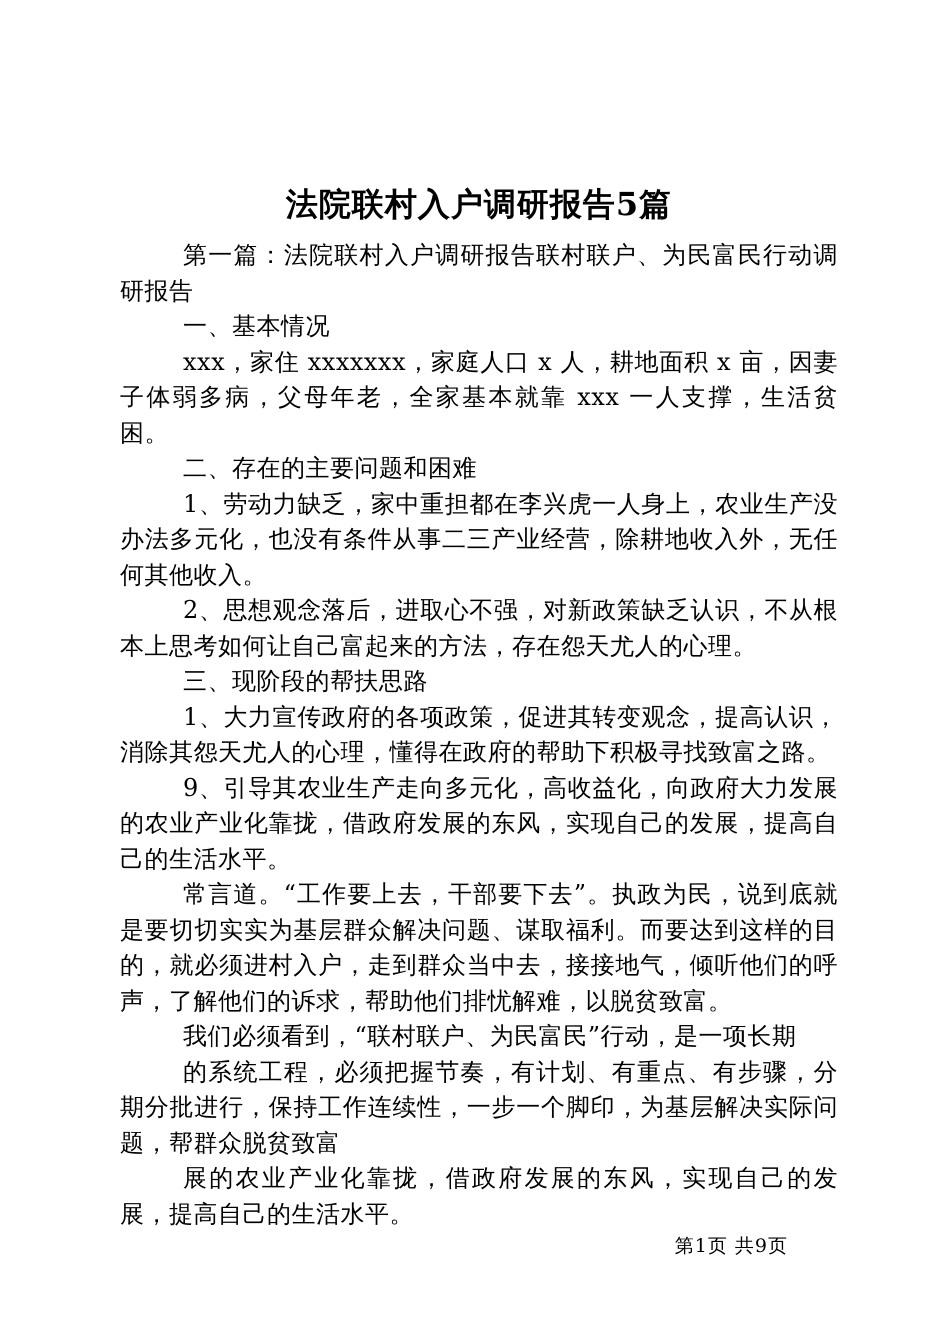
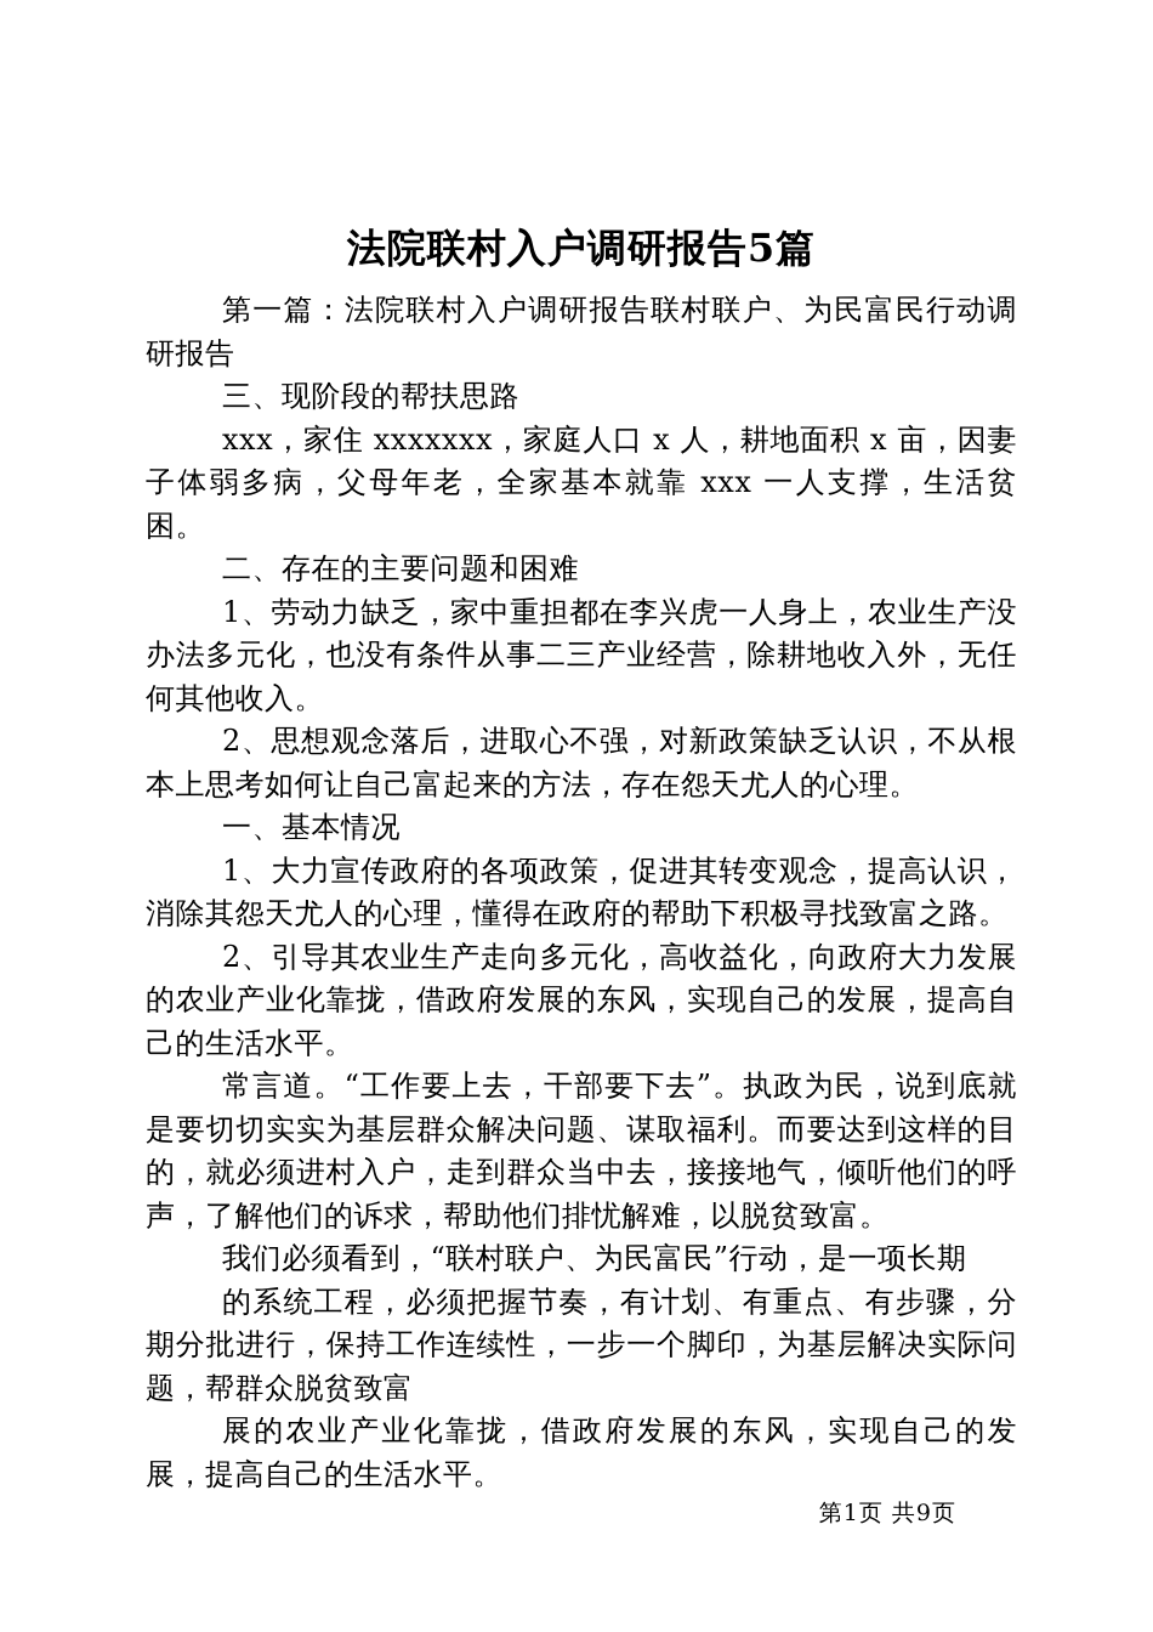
  法院联村入户调研报告5篇
  第一篇：法院联村入户调研报告联村联户、为民富民行动调研报告
- 一、基本情况
+ 三、现阶段的帮扶思路
  xxx，家住 xxxxxxx，家庭人口 x 人，耕地面积 x 亩，因妻子体弱多病，父母年老，全家基本就靠 xxx 一人支撑，生活贫困。
  二、存在的主要问题和困难
  1、劳动力缺乏，家中重担都在李兴虎一人身上，农业生产没办法多元化，也没有条件从事二三产业经营，除耕地收入外，无任何其他收入。
  2、思想观念落后，进取心不强，对新政策缺乏认识，不从根本上思考如何让自己富起来的方法，存在怨天尤人的心理。
- 三、现阶段的帮扶思路
+ 一、基本情况
  1、大力宣传政府的各项政策，促进其转变观念，提高认识，消除其怨天尤人的心理，懂得在政府的帮助下积极寻找致富之路。
- 9、引导其农业生产走向多元化，高收益化，向政府大力发展的农业产业化靠拢，借政府发展的东风，实现自己的发展，提高自己的生活水平。
+ 2、引导其农业生产走向多元化，高收益化，向政府大力发展的农业产业化靠拢，借政府发展的东风，实现自己的发展，提高自己的生活水平。
  常言道。“工作要上去，干部要下去”。执政为民，说到底就是要切切实实为基层群众解决问题、谋取福利。而要达到这样的目的，就必须进村入户，走到群众当中去，接接地气，倾听他们的呼声，了解他们的诉求，帮助他们排忧解难，以脱贫致富。
  我们必须看到，“联村联户、为民富民”行动，是一项长期
  的系统工程，必须把握节奏，有计划、有重点、有步骤，分期分批进行，保持工作连续性，一步一个脚印，为基层解决实际问题，帮群众脱贫致富
  展的农业产业化靠拢，借政府发展的东风，实现自己的发展，提高自己的生活水平。
  第1页 共9页
